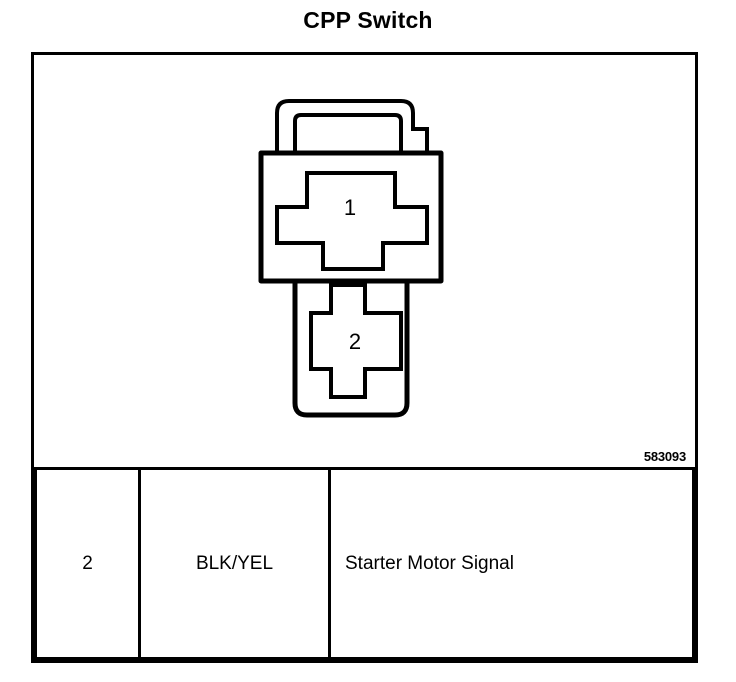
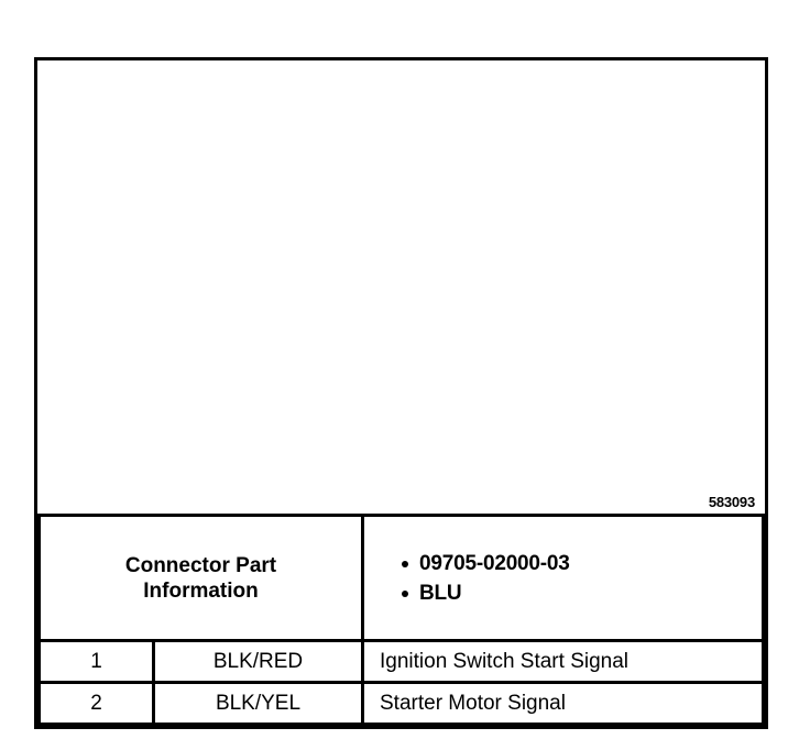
- CPP Switch
- 1
- 2
  583093
+ Connector Part Information	09705-02000-03 BLU
+ 1	BLK/RED	Ignition Switch Start Signal
  2	BLK/YEL	Starter Motor Signal
